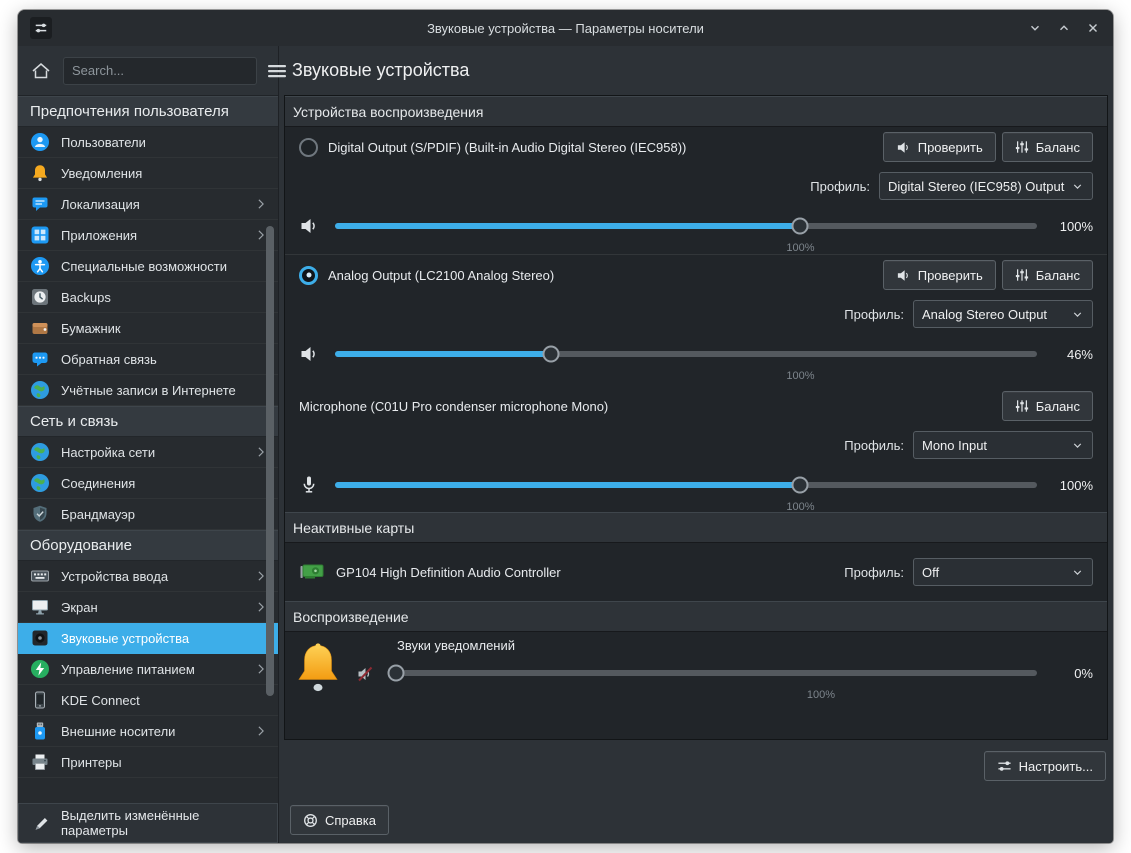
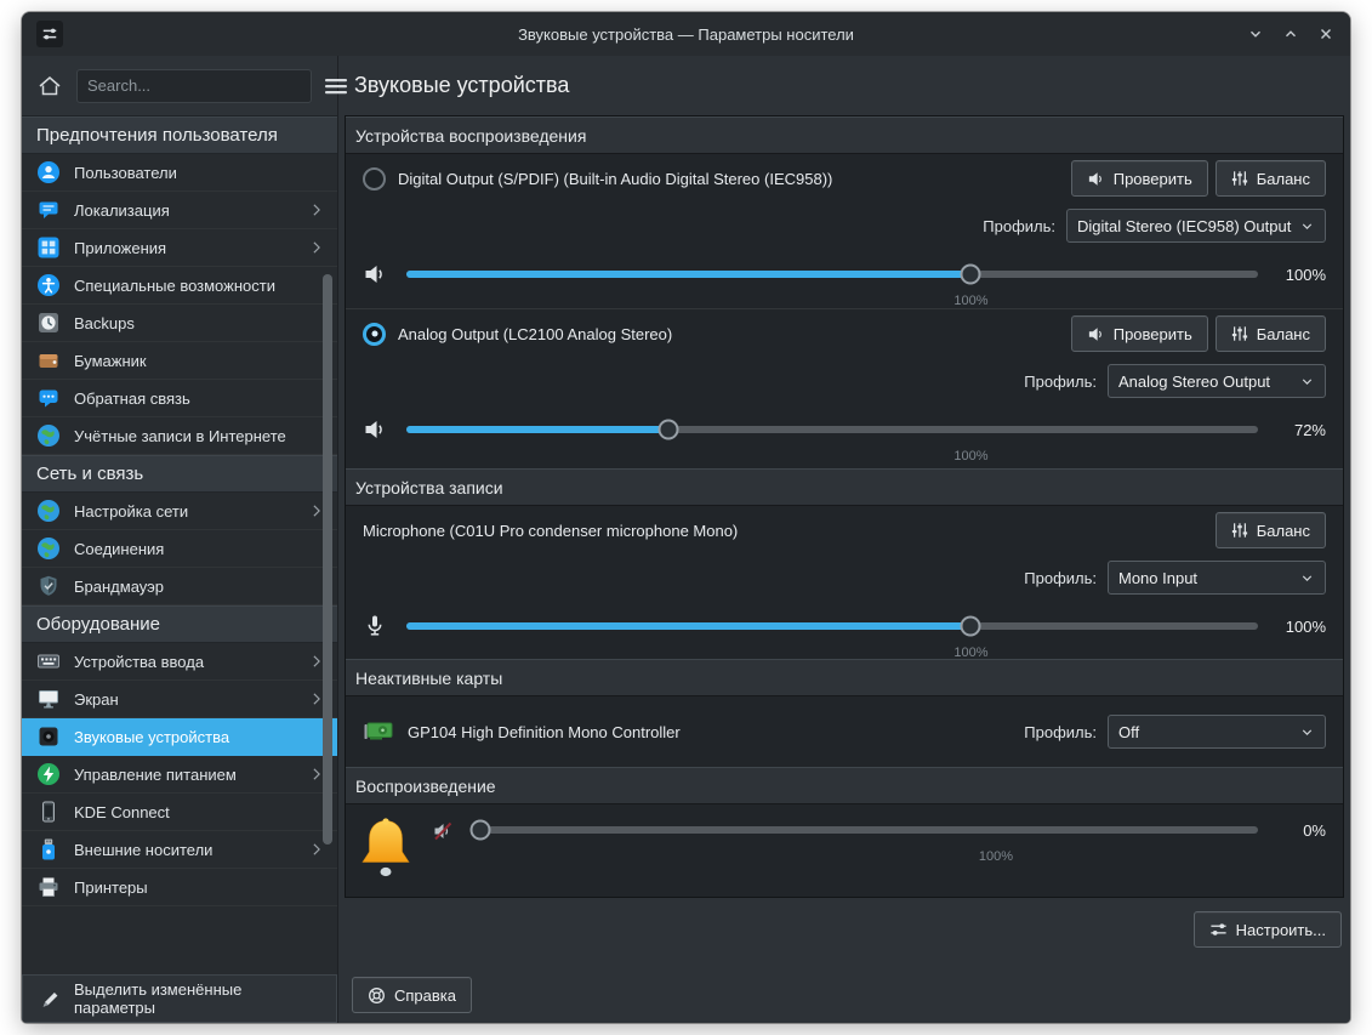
  Звуковые устройства — Параметры носители
  Search...
  Предпочтения пользователя
  Пользователи
- Уведомления
  Локализация
  Приложения
  Специальные возможности
  Backups
  Бумажник
  Обратная связь
  Учётные записи в Интернете
  Сеть и связь
  Настройка сети
  Соединения
  Брандмауэр
  Оборудование
  Устройства ввода
  Экран
  Звуковые устройства
  Управление питанием
  KDE Connect
  Внешние носители
  Принтеры
  Выделить изменённые параметры
  Звуковые устройства
  Устройства воспроизведения
  Digital Output (S/PDIF) (Built-in Audio Digital Stereo (IEC958))
  Проверить
  Баланс
  Профиль:
  Digital Stereo (IEC958) Output
  100%
  100%
  Analog Output (LC2100 Analog Stereo)
  Проверить
  Баланс
  Профиль:
  Analog Stereo Output
  100%
- 46%
+ 72%
+ Устройства записи
  Microphone (C01U Pro condenser microphone Mono)
  Баланс
  Профиль:
  Mono Input
  100%
  100%
  Неактивные карты
- GP104 High Definition Audio Controller
+ GP104 High Definition Mono Controller
  Профиль:
  Off
  Воспроизведение
- Звуки уведомлений
  100%
  0%
  Настроить...
  Справка
